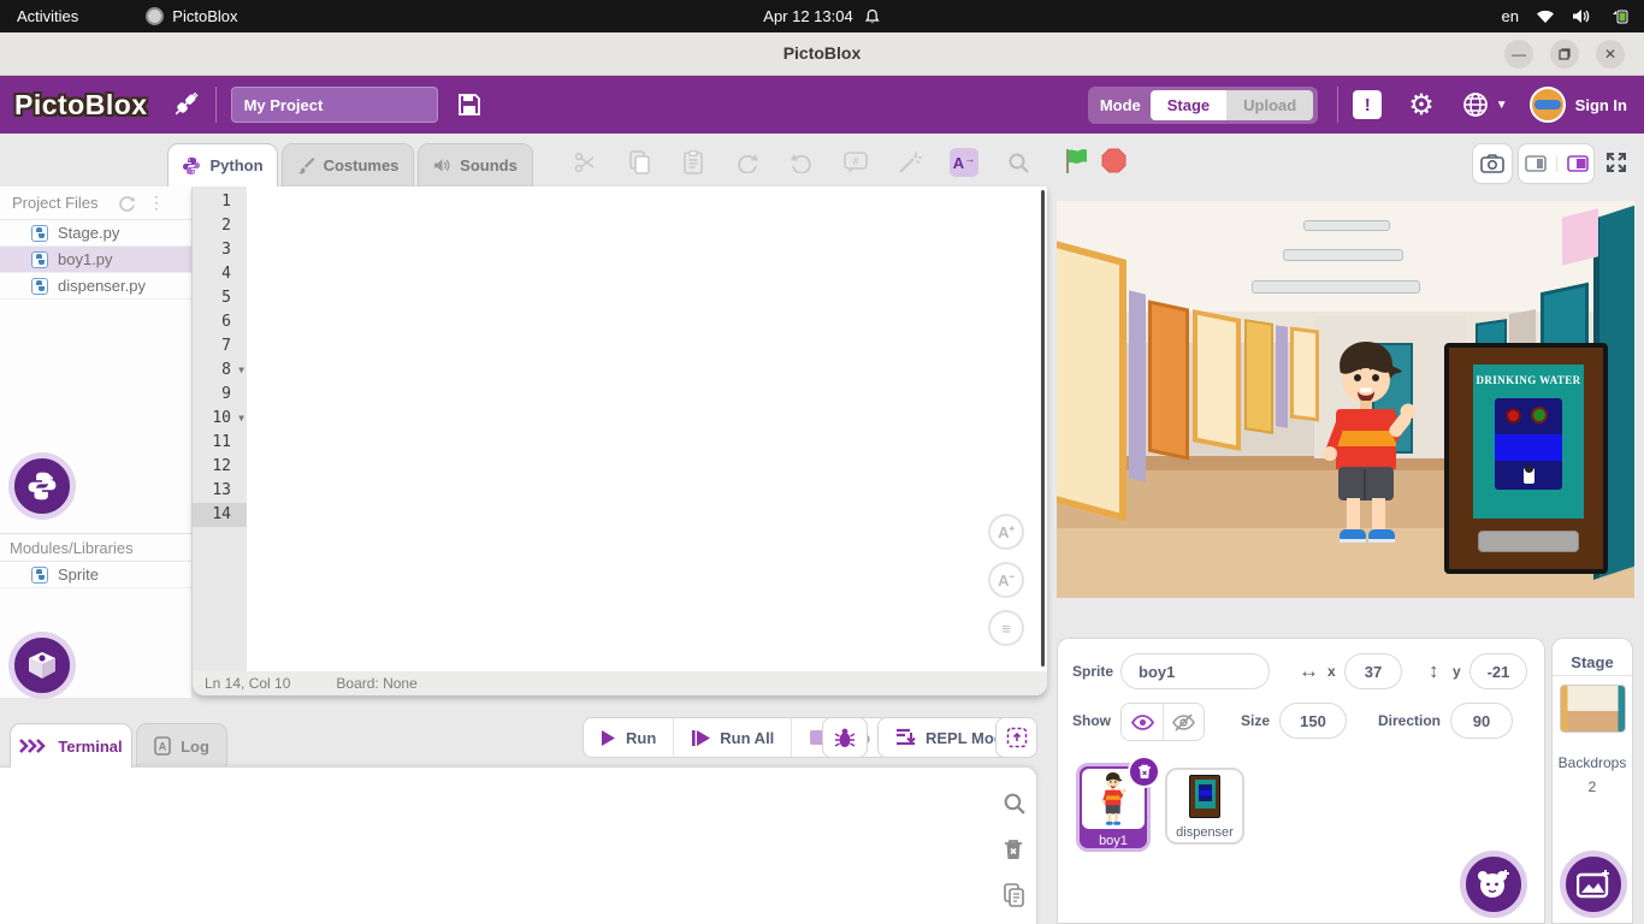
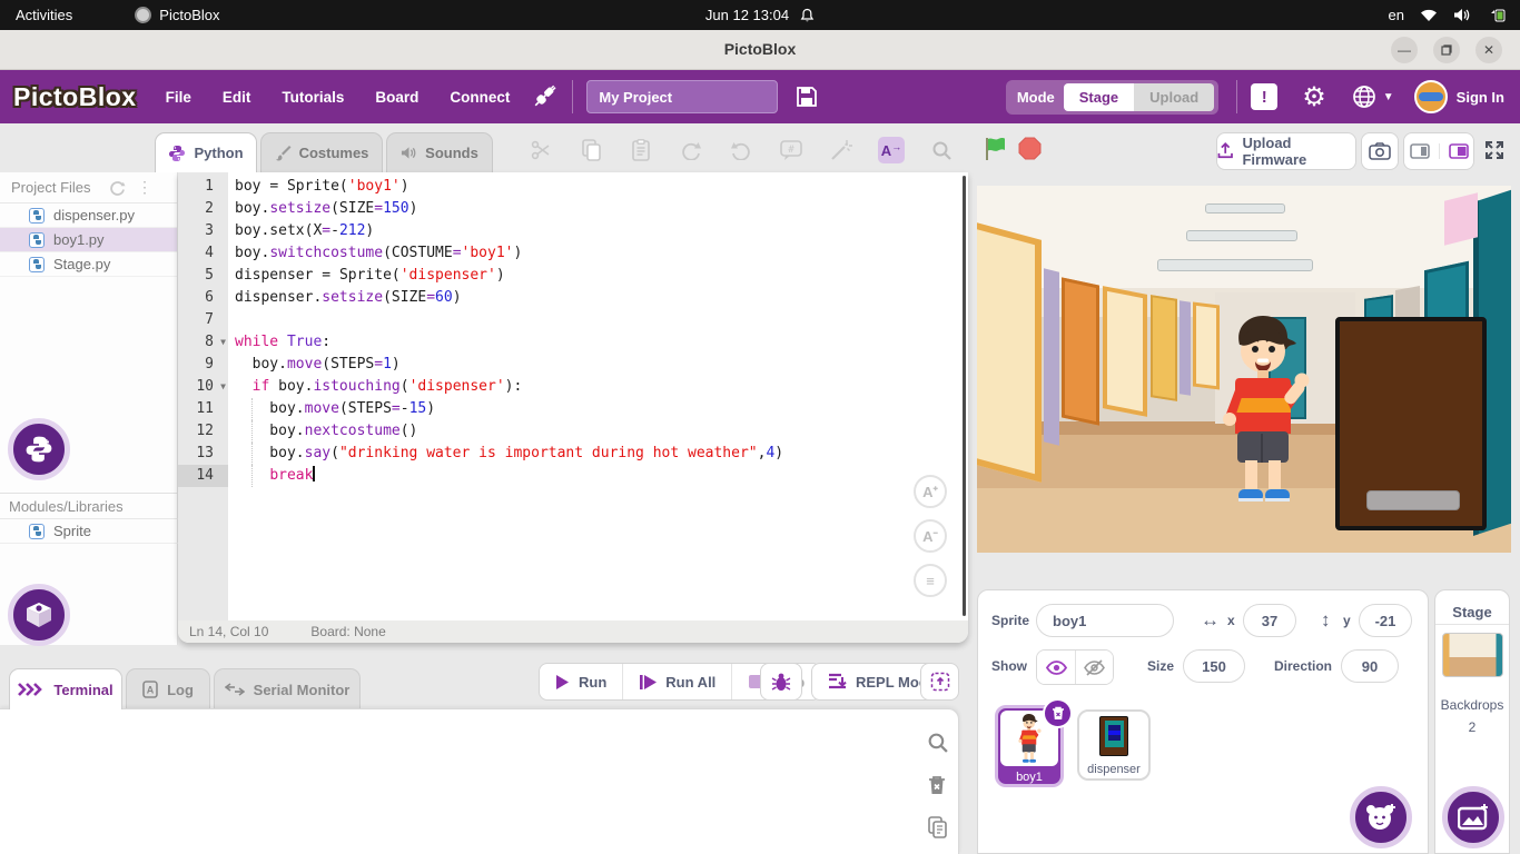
  Activities
  PictoBlox
- Apr 12 13:04
+ Jun 12 13:04
  en
  PictoBlox
  —
  ✕
  PictoBlox
+ File
+ Edit
+ Tutorials
+ Board
+ Connect
  My Project
  Mode
  Stage
  Upload
  !
  ⚙
  ▼
  Sign In
  Python
  Costumes
  Sounds
  #
  A
  →
+ Upload Firmware
  Project Files
  ⋮
- Stage.py
+ dispenser.py
  boy1.py
- dispenser.py
+ Stage.py
  Modules/Libraries
  Sprite
  1
  2
  3
  4
  5
  6
  7
  8
  ▼
  9
  10
  ▼
  11
  12
  13
  14
+ boy = Sprite('boy1')
+ boy.setsize(SIZE=150)
+ boy.setx(X=-212)
+ boy.switchcostume(COSTUME='boy1')
+ dispenser = Sprite('dispenser')
+ dispenser.setsize(SIZE=60)
+ while True:
+ boy.move(STEPS=1)
+ if boy.istouching('dispenser'):
+ boy.move(STEPS=-15)
+ boy.nextcostume()
+ boy.say("drinking water is important during hot weather",4)
+ break
  A⁺
  A⁻
  ≡
  Ln 14, Col 10
  Board: None
  Terminal
  A
  Log
+ Serial Monitor
  Run
  Run All
  REPL Mo
- DRINKING WATER
  Sprite
  boy1
  ↔
  x
  37
  ↕
  y
  -21
  Show
  Size
  150
  Direction
  90
  boy1
  dispenser
  Stage
  Backdrops
  2
